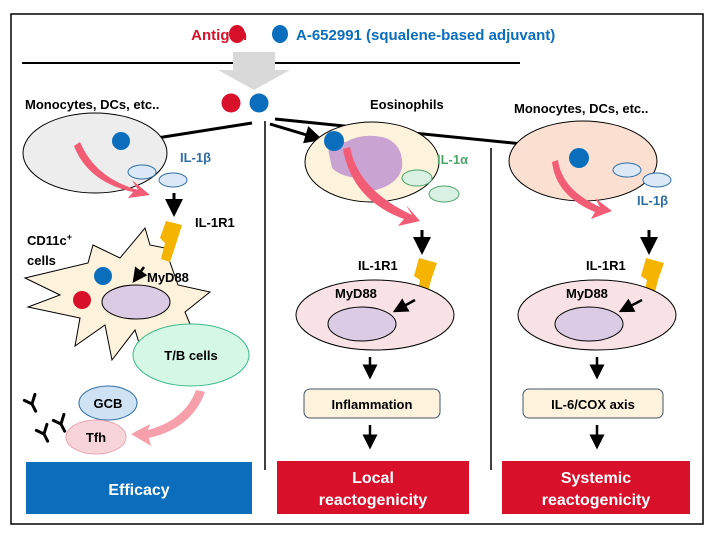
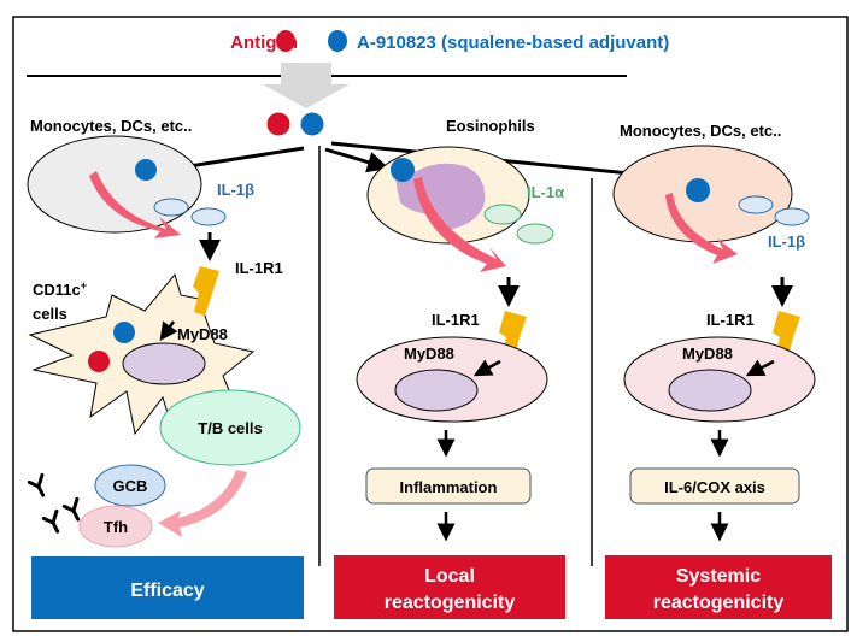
  Antig
- A-652991 (squalene-based adjuvant)
+ A-910823 (squalene-based adjuvant)
  Monocytes, DCs, etc..
  IL-1β
  CD11c+
  cells
  IL-1R1
  MyD88
  T/B cells
  GCB
  Tfh
  Efficacy
  Eosinophils
  IL-1α
  IL-1R1
  MyD88
  Inflammation
  Local
  reactogenicity
  Monocytes, DCs, etc..
  IL-1β
  IL-1R1
  MyD88
  IL-6/COX axis
  Systemic
  reactogenicity
